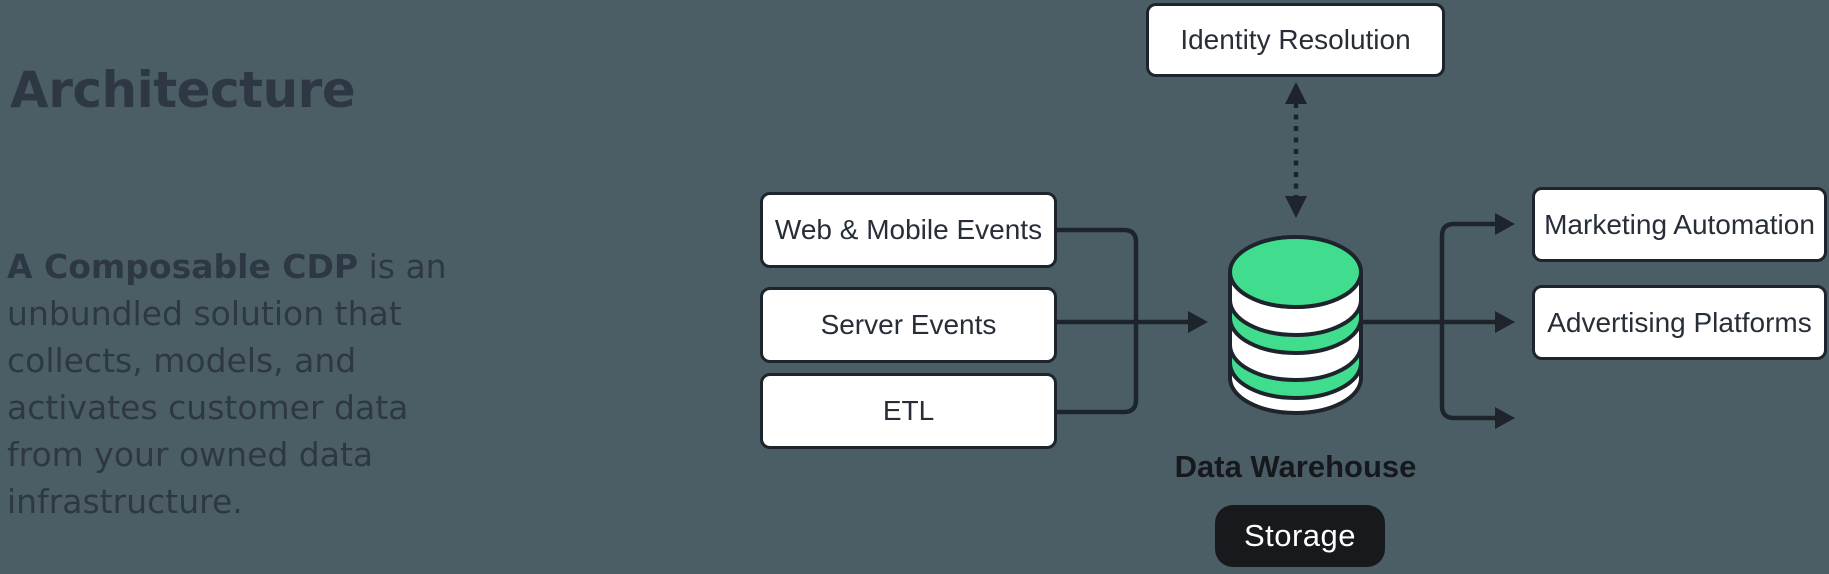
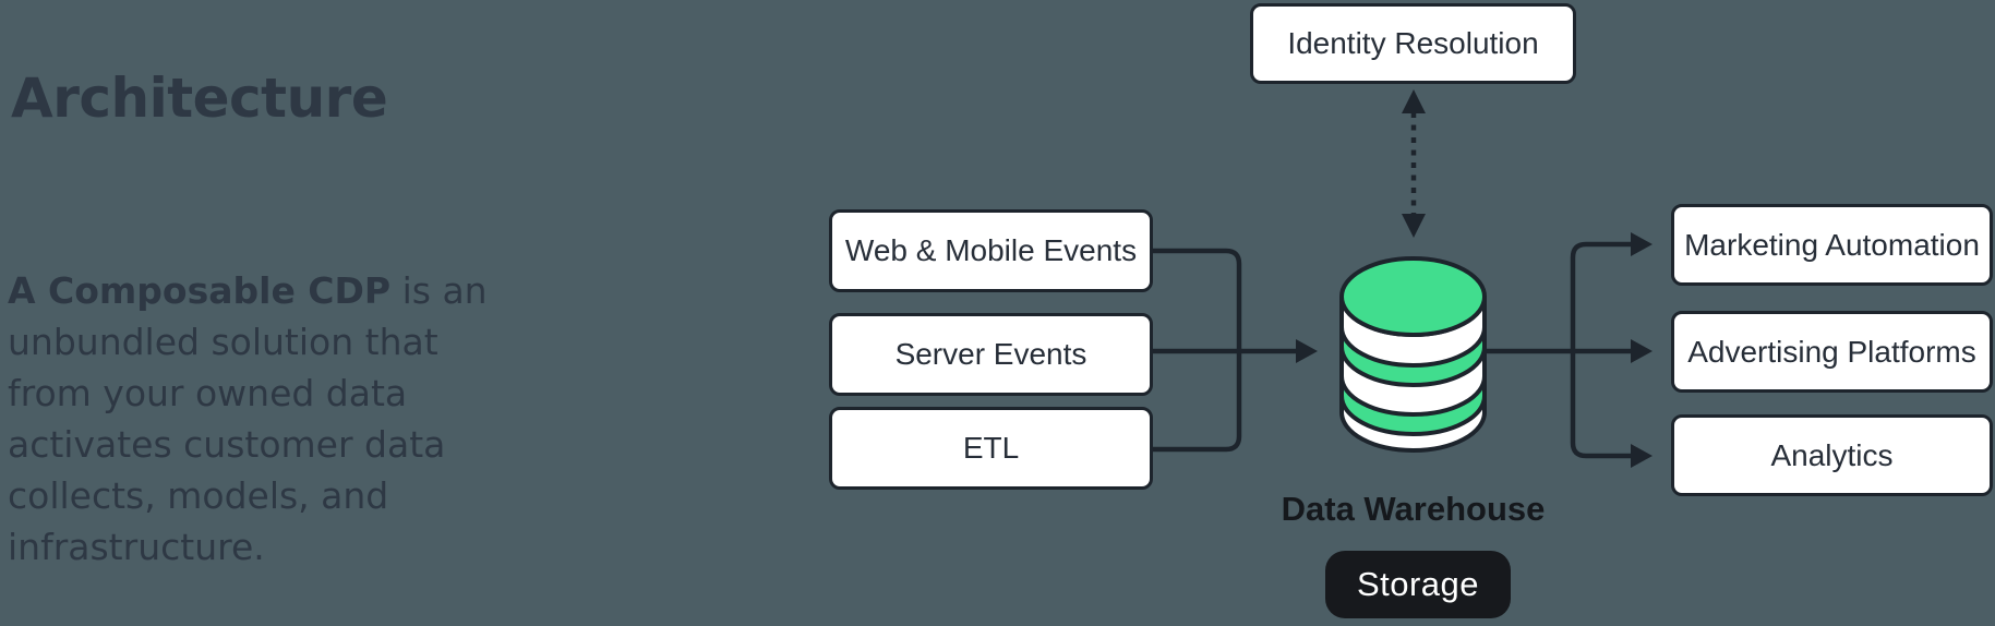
  Architecture
  A Composable CDP is an
  unbundled solution that
- collects, models, and
+ from your owned data
  activates customer data
- from your owned data
+ collects, models, and
  infrastructure.
  Identity Resolution
  Web & Mobile Events
  Server Events
  ETL
  Marketing Automation
  Advertising Platforms
+ Analytics
  Data Warehouse
  Storage
